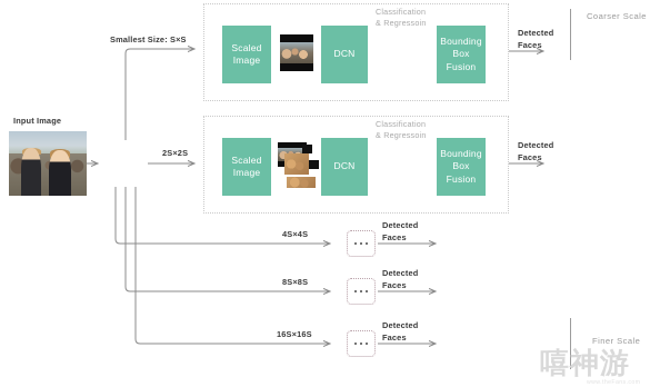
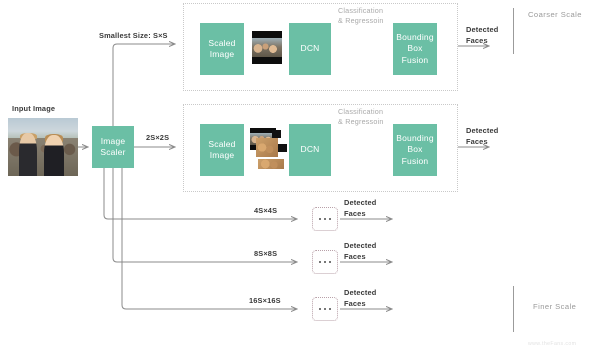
  Input Image
+ Image Scaler
  Smallest Size: S×S
  2S×2S
  4S×4S
  8S×8S
  16S×16S
  Scaled Image
  DCN
  Classification
  & Regressoin
  Bounding Box Fusion
  Detected
  Faces
  Scaled Image
  DCN
  Classification
  & Regressoin
  Bounding Box Fusion
  Detected
  Faces
  Detected
  Faces
  Detected
  Faces
  Detected
  Faces
  Coarser Scale
  Finer Scale
- 嘻神游
